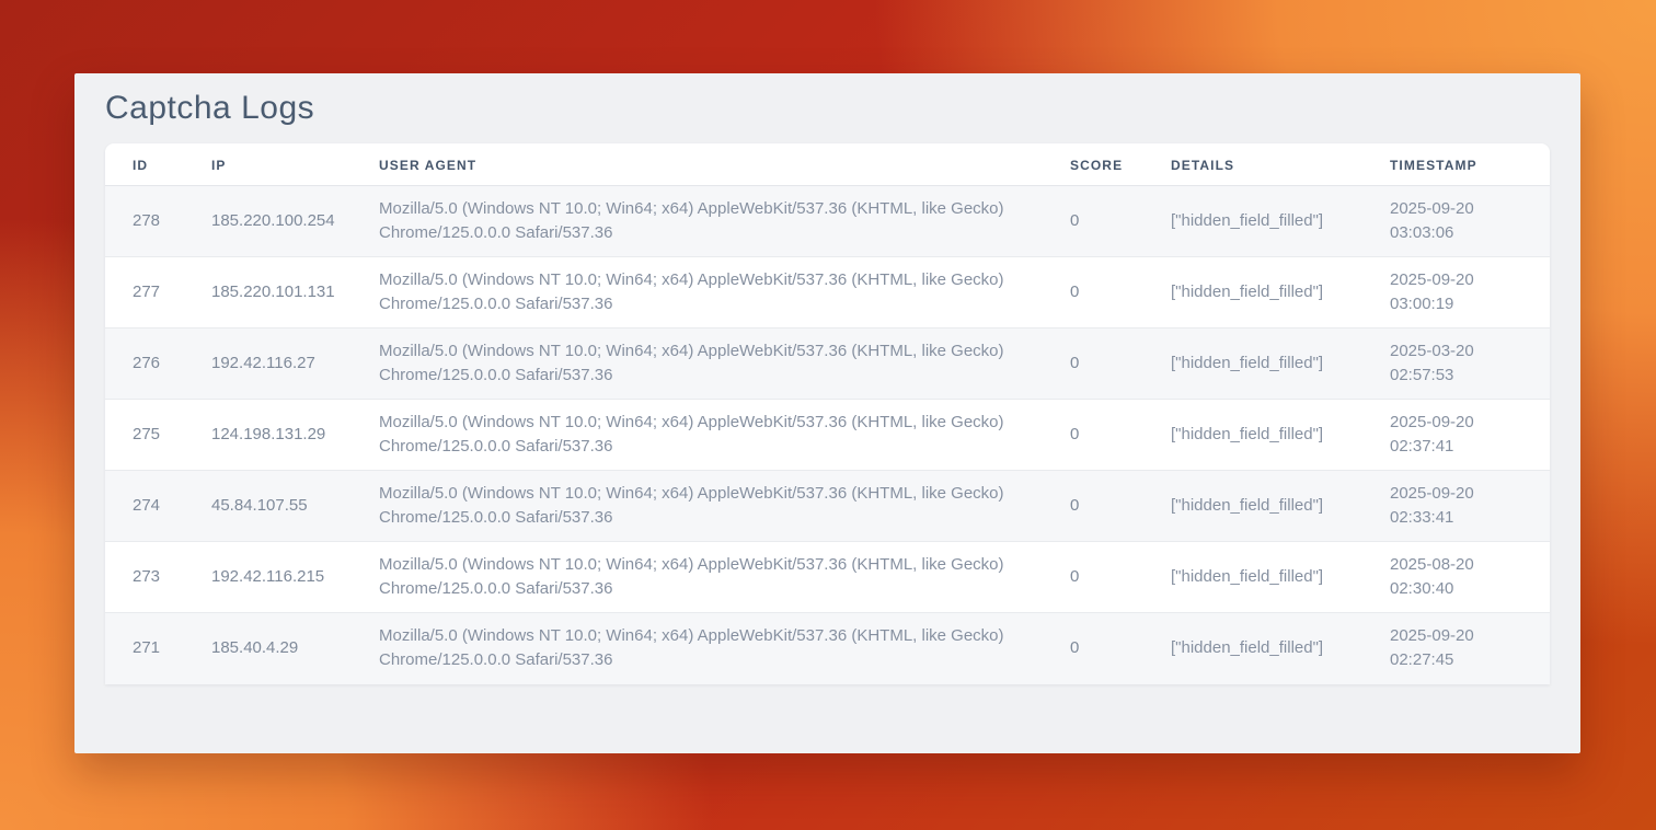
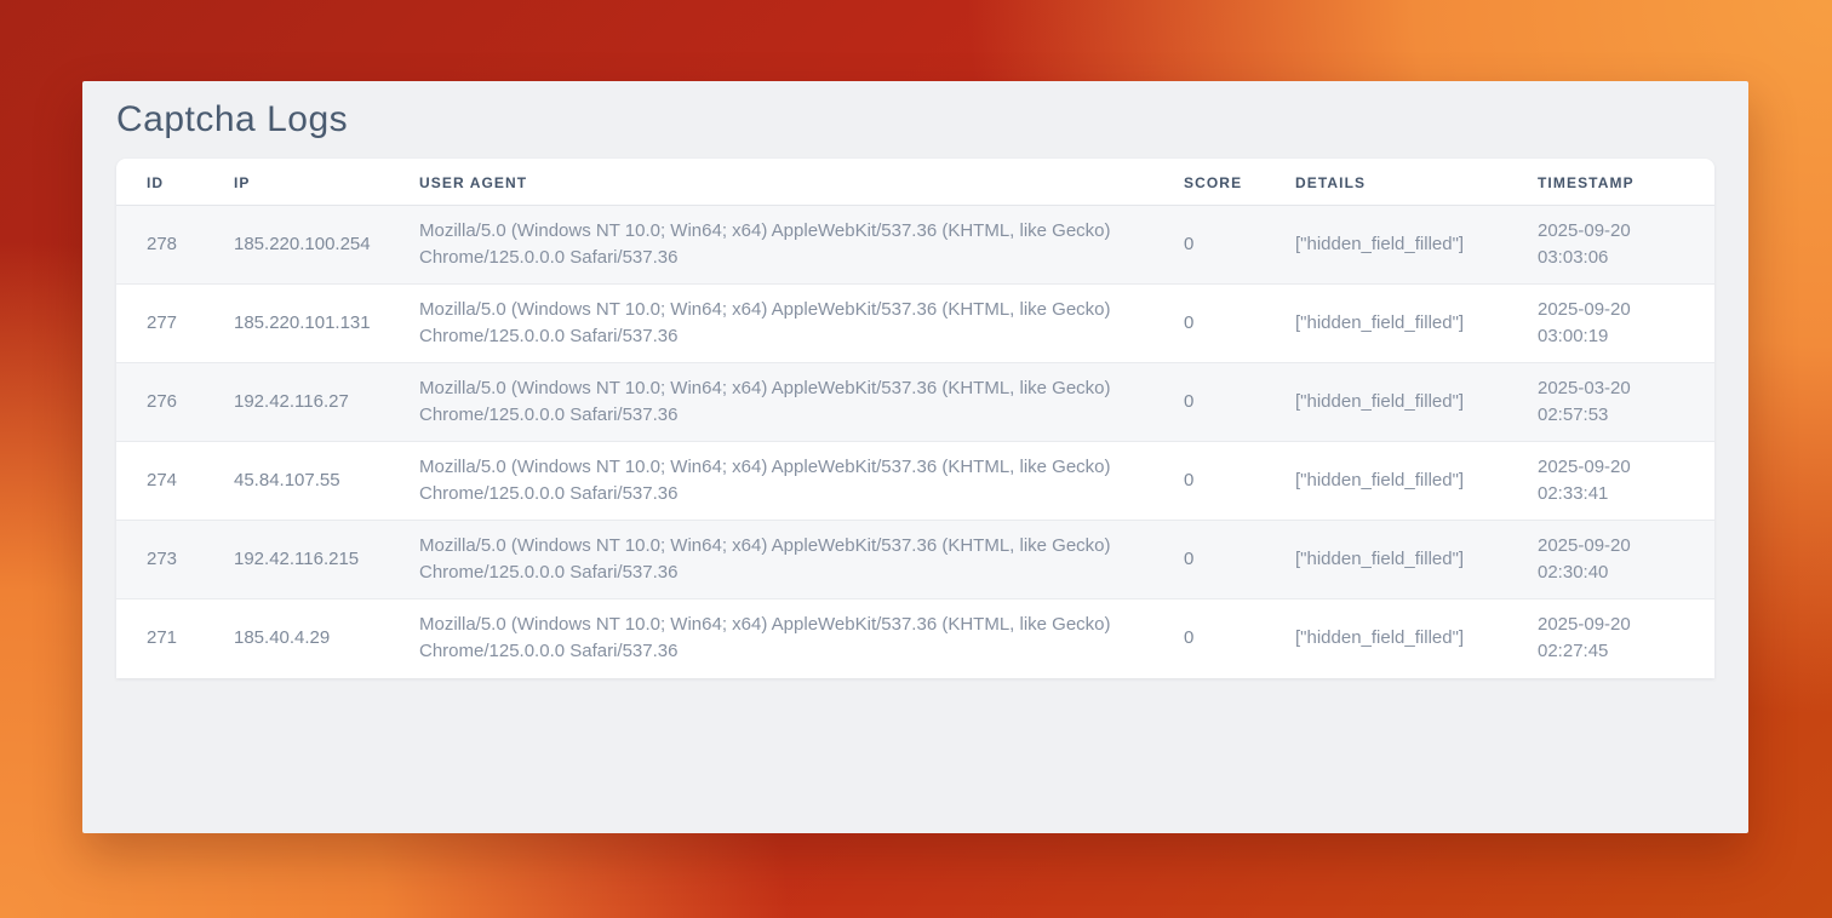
  Captcha Logs
  ID	IP	USER AGENT	SCORE	DETAILS	TIMESTAMP
  278	185.220.100.254	Mozilla/5.0 (Windows NT 10.0; Win64; x64) AppleWebKit/537.36 (KHTML, like Gecko) Chrome/125.0.0.0 Safari/537.36	0	["hidden_field_filled"]	2025-09-20 03:03:06
  277	185.220.101.131	Mozilla/5.0 (Windows NT 10.0; Win64; x64) AppleWebKit/537.36 (KHTML, like Gecko) Chrome/125.0.0.0 Safari/537.36	0	["hidden_field_filled"]	2025-09-20 03:00:19
  276	192.42.116.27	Mozilla/5.0 (Windows NT 10.0; Win64; x64) AppleWebKit/537.36 (KHTML, like Gecko) Chrome/125.0.0.0 Safari/537.36	0	["hidden_field_filled"]	2025-03-20 02:57:53
- 275	124.198.131.29	Mozilla/5.0 (Windows NT 10.0; Win64; x64) AppleWebKit/537.36 (KHTML, like Gecko) Chrome/125.0.0.0 Safari/537.36	0	["hidden_field_filled"]	2025-09-20 02:37:41
  274	45.84.107.55	Mozilla/5.0 (Windows NT 10.0; Win64; x64) AppleWebKit/537.36 (KHTML, like Gecko) Chrome/125.0.0.0 Safari/537.36	0	["hidden_field_filled"]	2025-09-20 02:33:41
- 273	192.42.116.215	Mozilla/5.0 (Windows NT 10.0; Win64; x64) AppleWebKit/537.36 (KHTML, like Gecko) Chrome/125.0.0.0 Safari/537.36	0	["hidden_field_filled"]	2025-08-20 02:30:40
+ 273	192.42.116.215	Mozilla/5.0 (Windows NT 10.0; Win64; x64) AppleWebKit/537.36 (KHTML, like Gecko) Chrome/125.0.0.0 Safari/537.36	0	["hidden_field_filled"]	2025-09-20 02:30:40
  271	185.40.4.29	Mozilla/5.0 (Windows NT 10.0; Win64; x64) AppleWebKit/537.36 (KHTML, like Gecko) Chrome/125.0.0.0 Safari/537.36	0	["hidden_field_filled"]	2025-09-20 02:27:45
